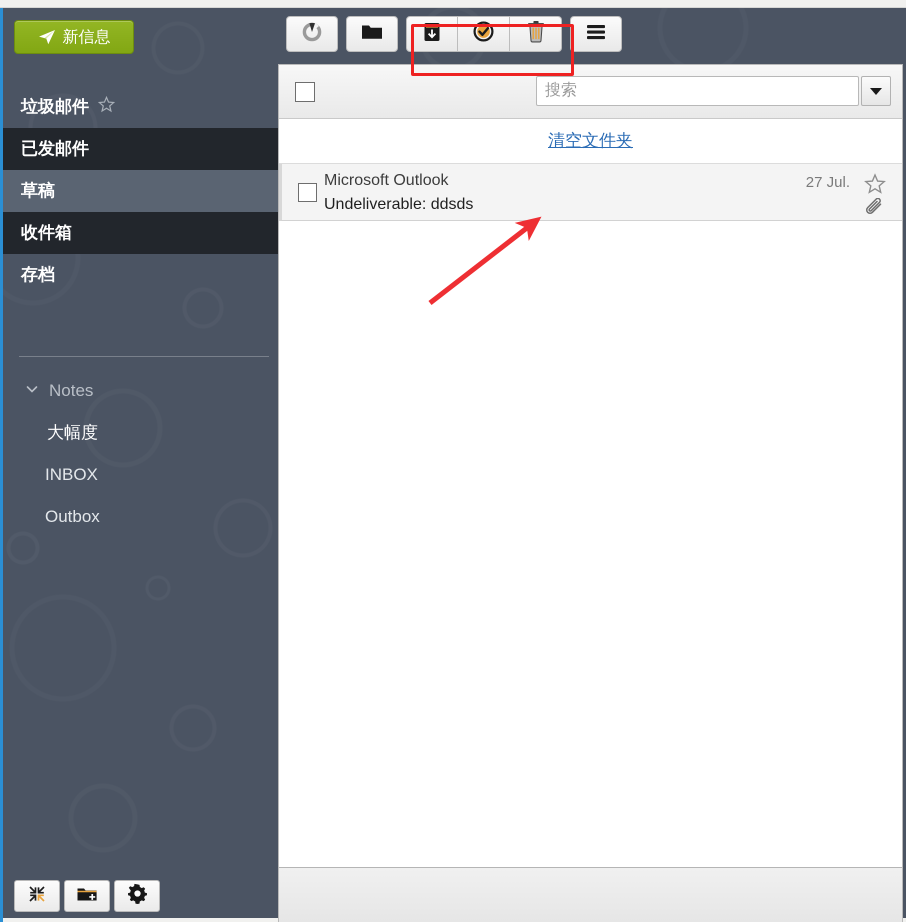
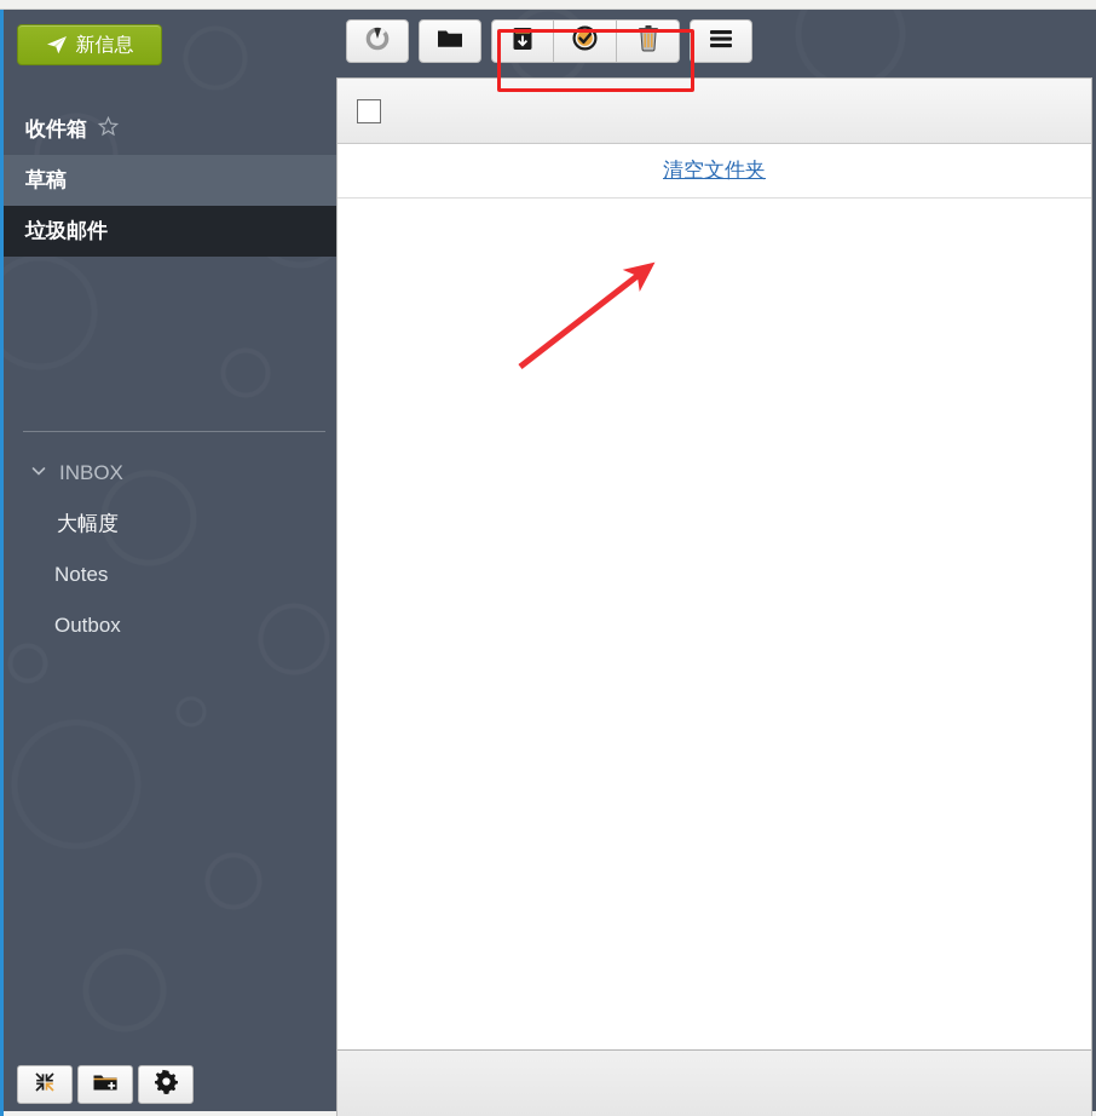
  新信息
- 垃圾邮件
+ 收件箱
- 已发邮件
  草稿
- 收件箱
+ 垃圾邮件
- 存档
- Notes
+ INBOX
  大幅度
- INBOX
+ Notes
  Outbox
- 搜索
  清空文件夹
- Microsoft Outlook
- Undeliverable: ddsds
- 27 Jul.
